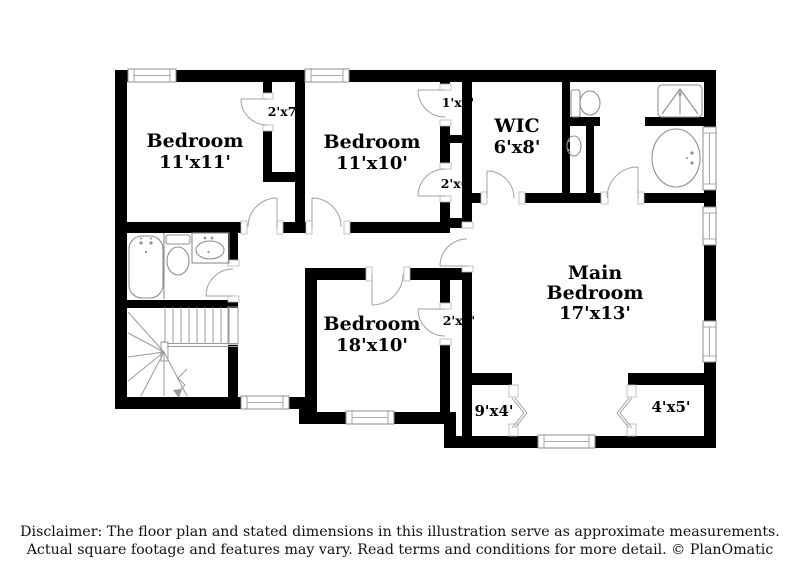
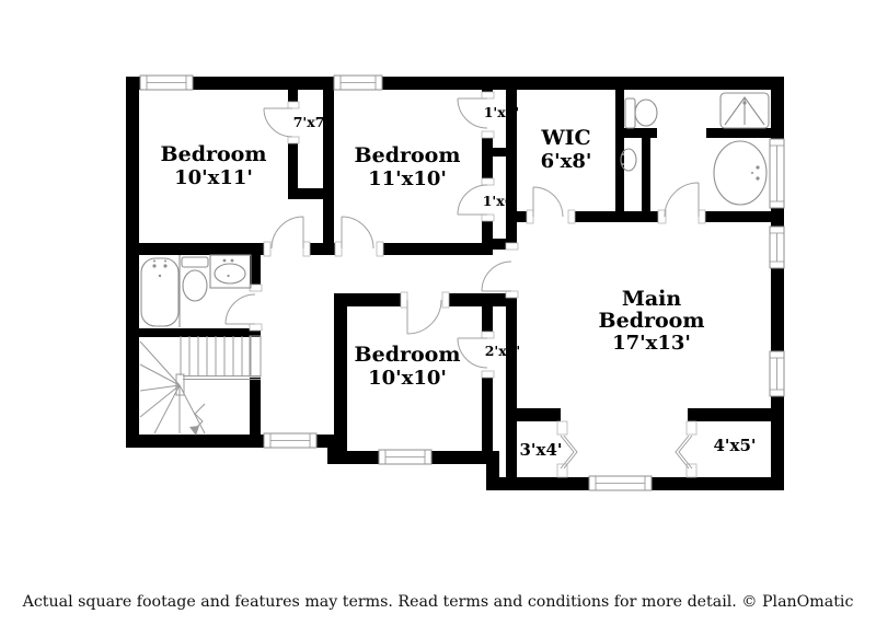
  Bedroom
- 11'x11'
+ 10'x11'
  Bedroom
  11'x10'
  WIC
  6'x8'
  Main
  Bedroom
  17'x13'
  Bedroom
- 18'x10'
+ 10'x10'
- 2'x7'
+ 7'x7'
  1'x4'
- 2'x6'
+ 1'x6'
  2'x8'
- 9'x4'
+ 3'x4'
  4'x5'
- Disclaimer: The floor plan and stated dimensions in this illustration serve as approximate measurements.
- Actual square footage and features may vary. Read terms and conditions for more detail. © PlanOmatic
+ Actual square footage and features may terms. Read terms and conditions for more detail. © PlanOmatic
